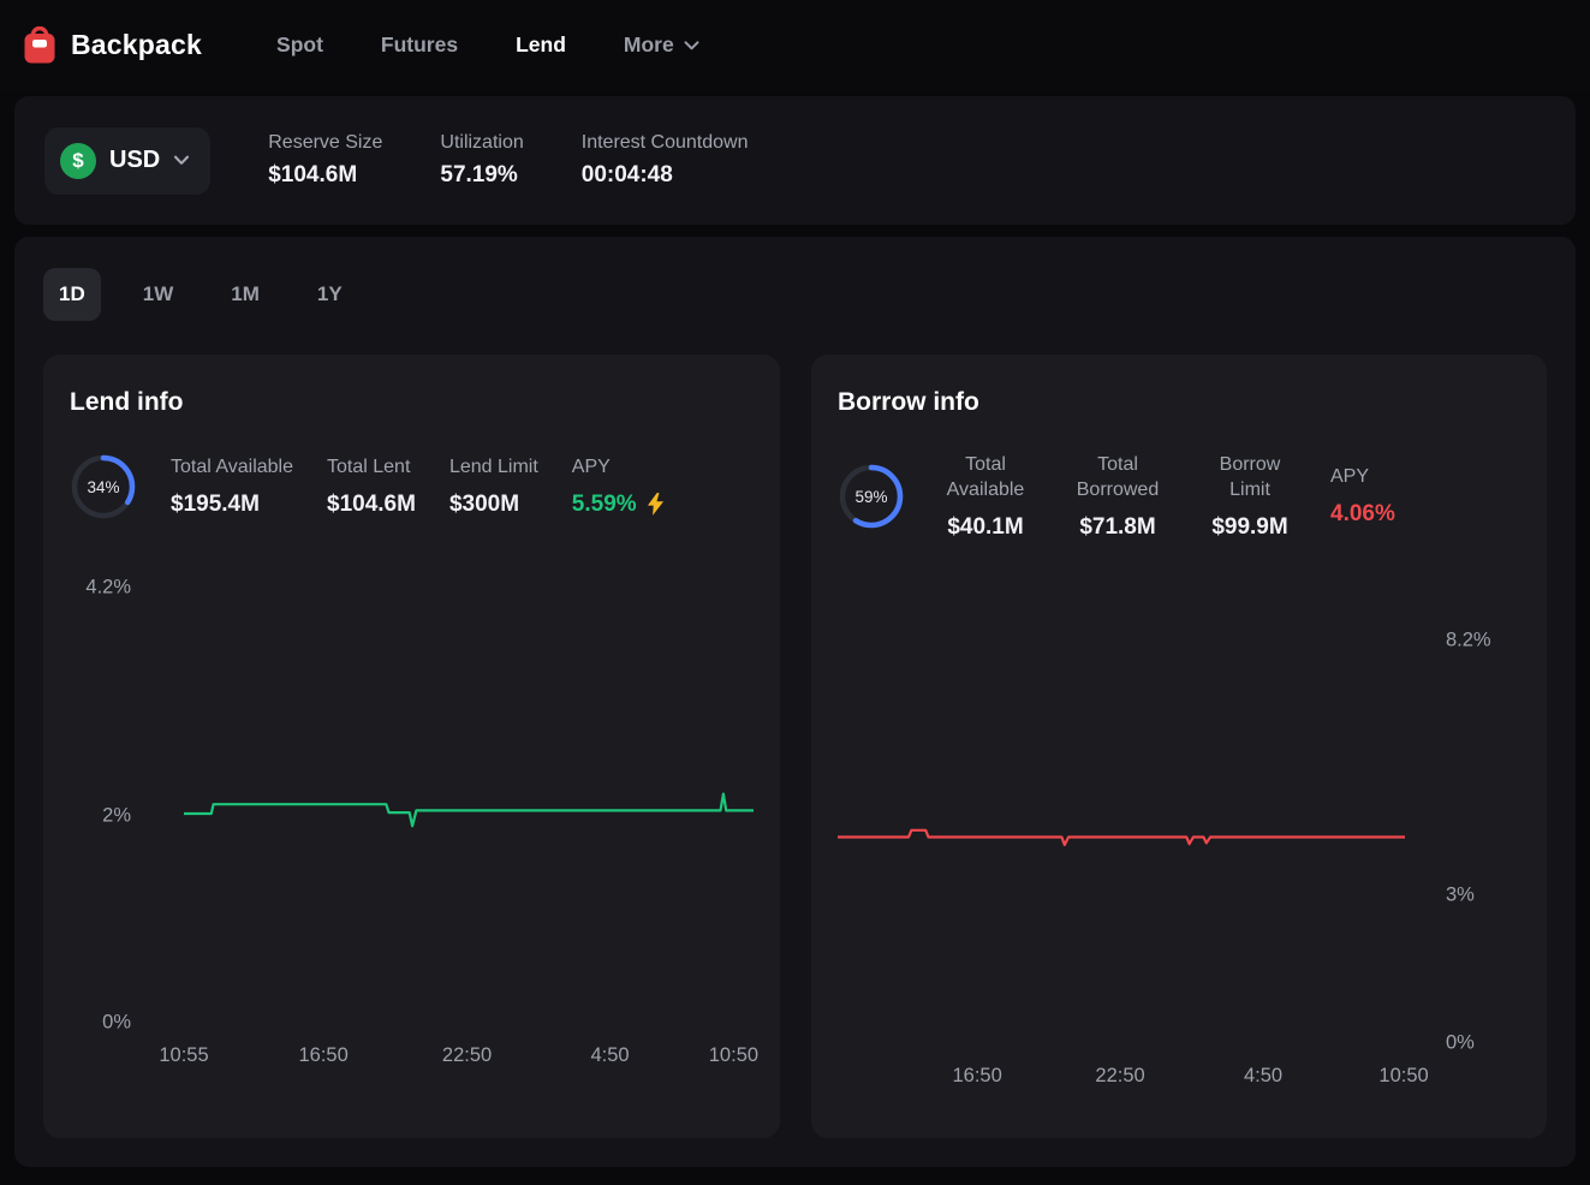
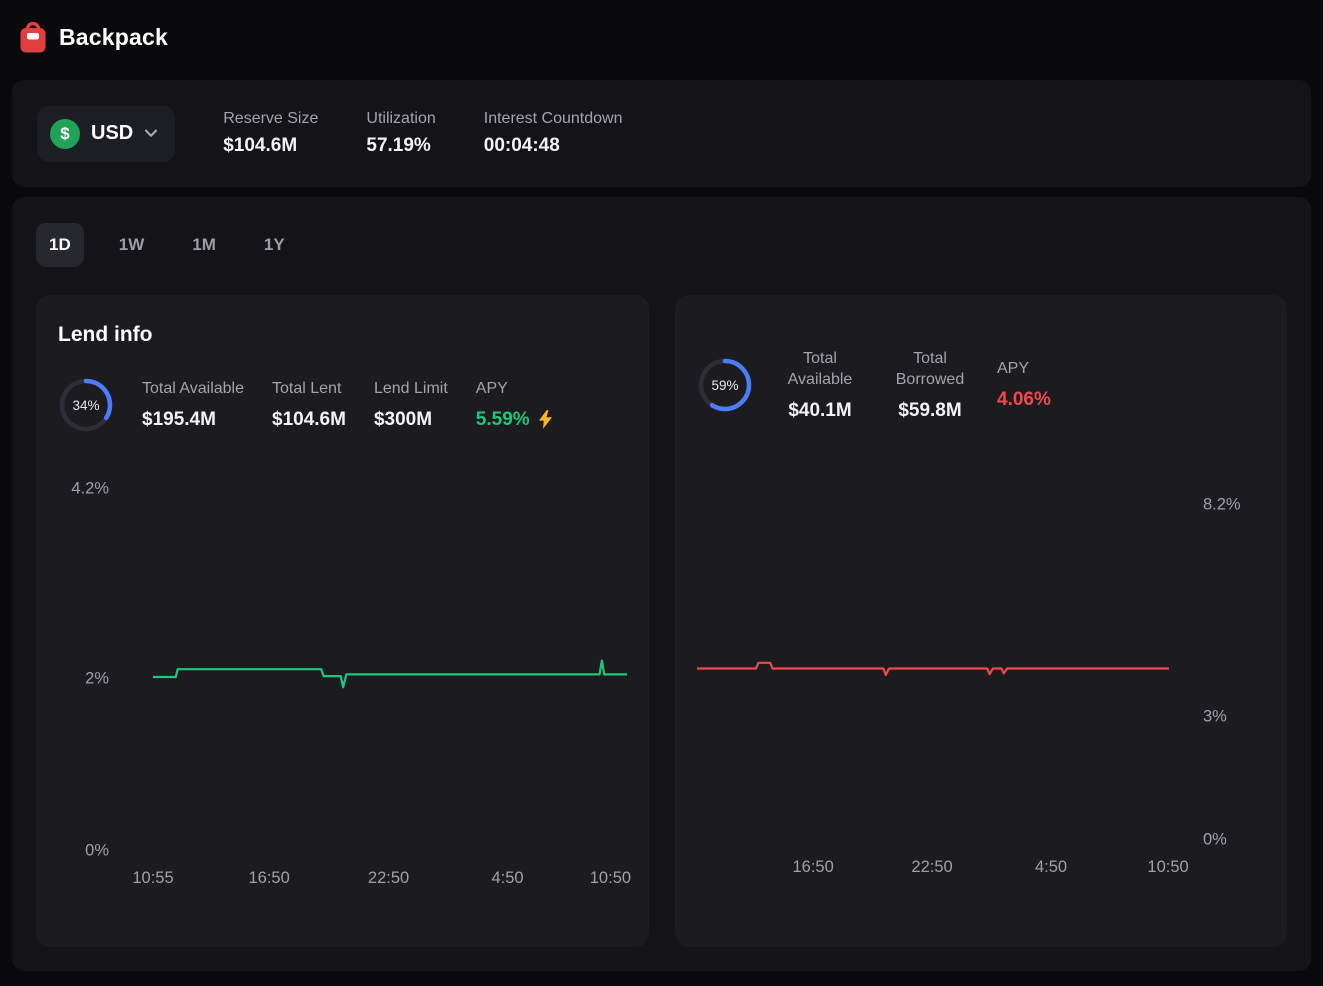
  Backpack
- Spot
- Futures
- Lend
- More
  $
  USD
  Reserve Size
  $104.6M
  Utilization
  57.19%
  Interest Countdown
  00:04:48
  1D
  1W
  1M
  1Y
  Lend info
  34%
  Total Available
  $195.4M
  Total Lent
  $104.6M
  Lend Limit
  $300M
  APY
  5.59%
  4.2%
  2%
  0%
  10:55
  16:50
  22:50
  4:50
  10:50
- Borrow info
  59%
  Total Available
  $40.1M
  Total Borrowed
- $71.8M
+ $59.8M
- Borrow Limit
- $99.9M
  APY
  4.06%
  8.2%
  3%
  0%
  16:50
  22:50
  4:50
  10:50
